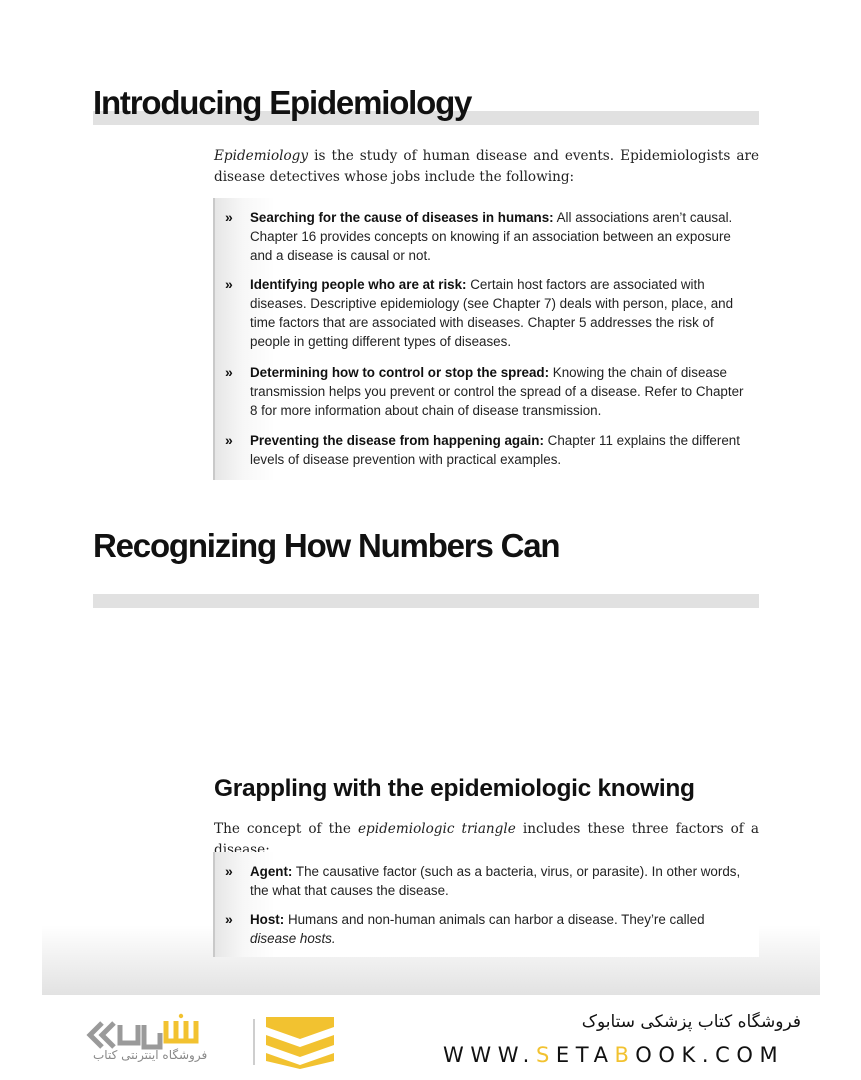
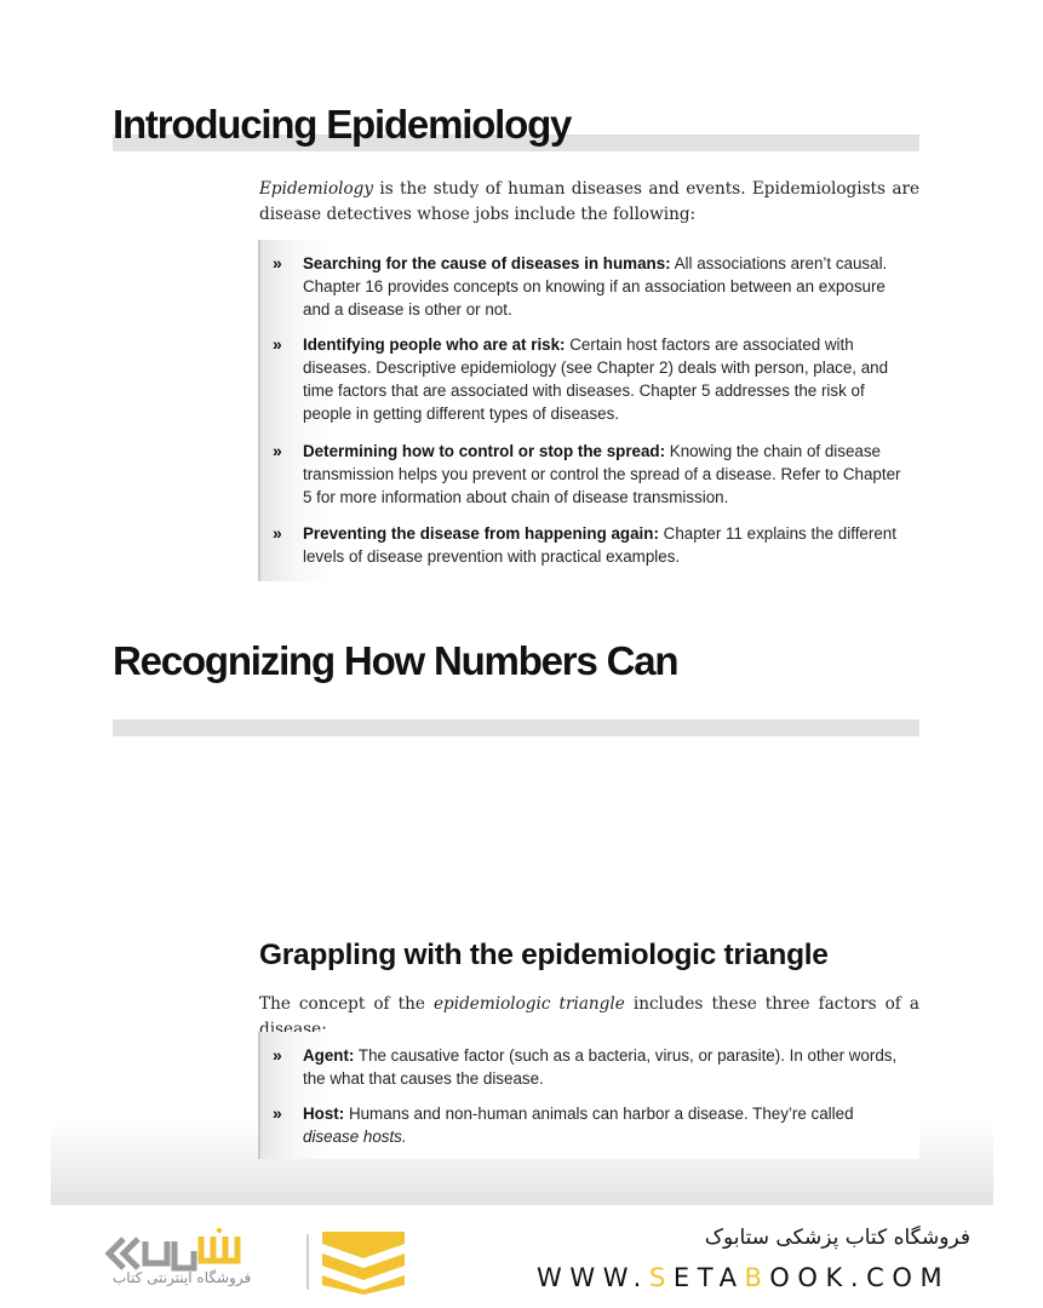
  Introducing Epidemiology
- Epidemiology is the study of human disease and events. Epidemiologists are disease detectives whose jobs include the following:
+ Epidemiology is the study of human diseases and events. Epidemiologists are disease detectives whose jobs include the following:
  »
- Searching for the cause of diseases in humans: All associations aren’t causal. Chapter 16 provides concepts on knowing if an association between an exposure and a disease is causal or not.
+ Searching for the cause of diseases in humans: All associations aren’t causal. Chapter 16 provides concepts on knowing if an association between an exposure and a disease is other or not.
  »
- Identifying people who are at risk: Certain host factors are associated with diseases. Descriptive epidemiology (see Chapter 7) deals with person, place, and time factors that are associated with diseases. Chapter 5 addresses the risk of people in getting different types of diseases.
+ Identifying people who are at risk: Certain host factors are associated with diseases. Descriptive epidemiology (see Chapter 2) deals with person, place, and time factors that are associated with diseases. Chapter 5 addresses the risk of people in getting different types of diseases.
  »
- Determining how to control or stop the spread: Knowing the chain of disease transmission helps you prevent or control the spread of a disease. Refer to Chapter 8 for more information about chain of disease transmission.
+ Determining how to control or stop the spread: Knowing the chain of disease transmission helps you prevent or control the spread of a disease. Refer to Chapter 5 for more information about chain of disease transmission.
  »
  Preventing the disease from happening again: Chapter 11 explains the different levels of disease prevention with practical examples.
  Recognizing How Numbers Can
- Grappling with the epidemiologic knowing
+ Grappling with the epidemiologic triangle
  The concept of the epidemiologic triangle includes these three factors of a disease:
  »
  Agent: The causative factor (such as a bacteria, virus, or parasite). In other words, the what that causes the disease.
  »
  Host: Humans and non-human animals can harbor a disease. They’re called disease hosts.
  فروشگاه اینترنتی کتاب
  فروشگاه کتاب پزشکی ستابوک
  WWW.SETABOOK.COM
